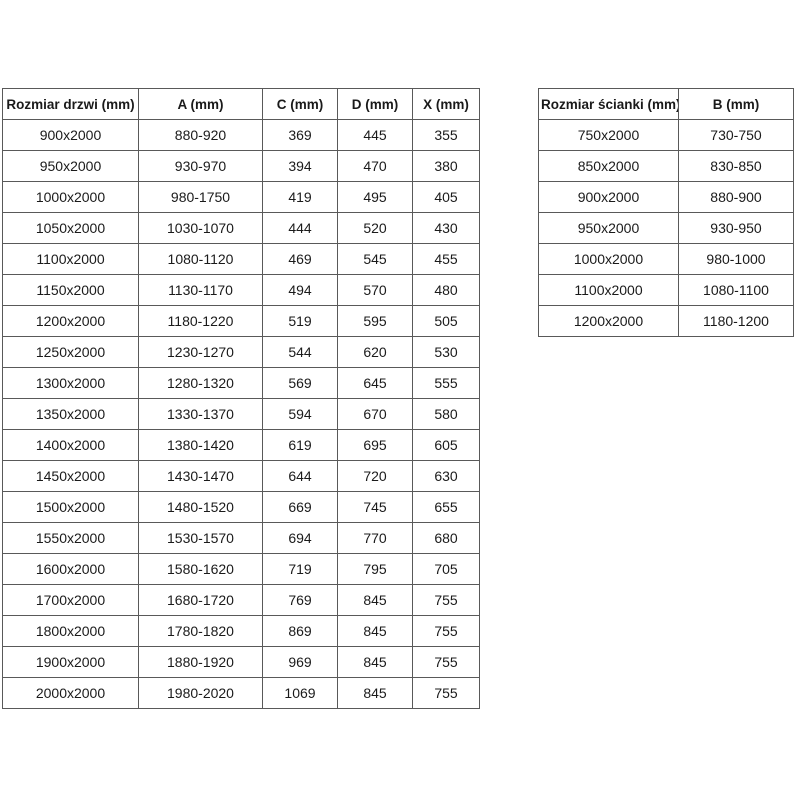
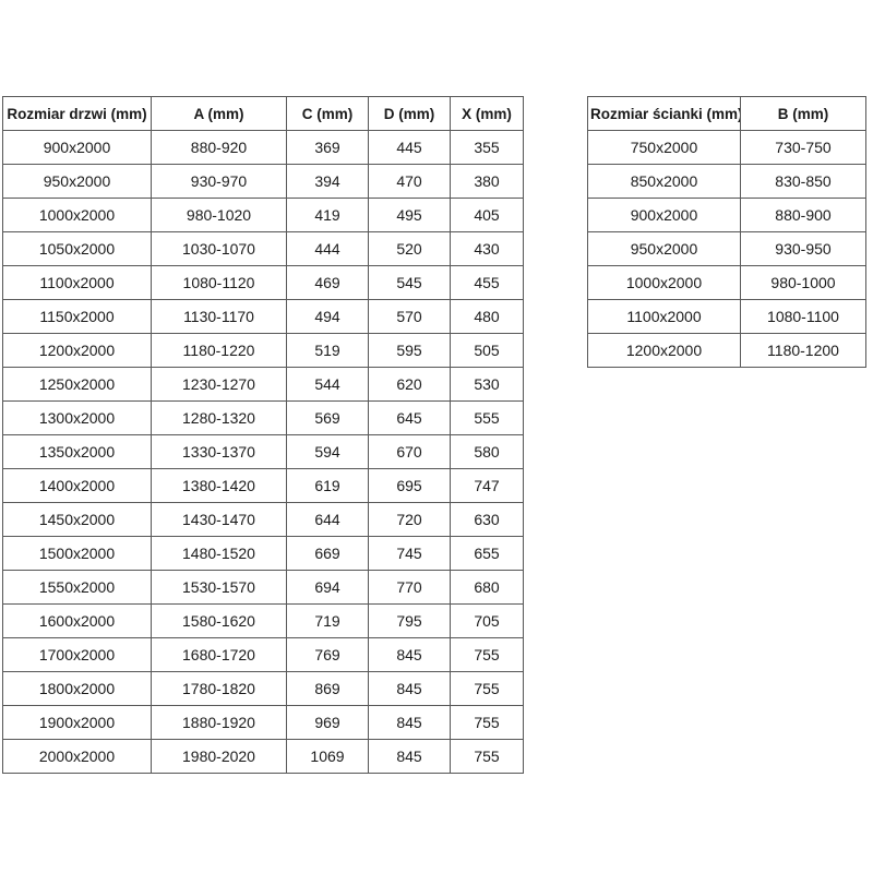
  Rozmiar drzwi (mm)	A (mm)	C (mm)	D (mm)	X (mm)
  900x2000	880-920	369	445	355
  950x2000	930-970	394	470	380
- 1000x2000	980-1750	419	495	405
+ 1000x2000	980-1020	419	495	405
  1050x2000	1030-1070	444	520	430
  1100x2000	1080-1120	469	545	455
  1150x2000	1130-1170	494	570	480
  1200x2000	1180-1220	519	595	505
  1250x2000	1230-1270	544	620	530
  1300x2000	1280-1320	569	645	555
  1350x2000	1330-1370	594	670	580
- 1400x2000	1380-1420	619	695	605
+ 1400x2000	1380-1420	619	695	747
  1450x2000	1430-1470	644	720	630
  1500x2000	1480-1520	669	745	655
  1550x2000	1530-1570	694	770	680
  1600x2000	1580-1620	719	795	705
  1700x2000	1680-1720	769	845	755
  1800x2000	1780-1820	869	845	755
  1900x2000	1880-1920	969	845	755
  2000x2000	1980-2020	1069	845	755
  Rozmiar ścianki (mm)	B (mm)
  750x2000	730-750
  850x2000	830-850
  900x2000	880-900
  950x2000	930-950
  1000x2000	980-1000
  1100x2000	1080-1100
  1200x2000	1180-1200
